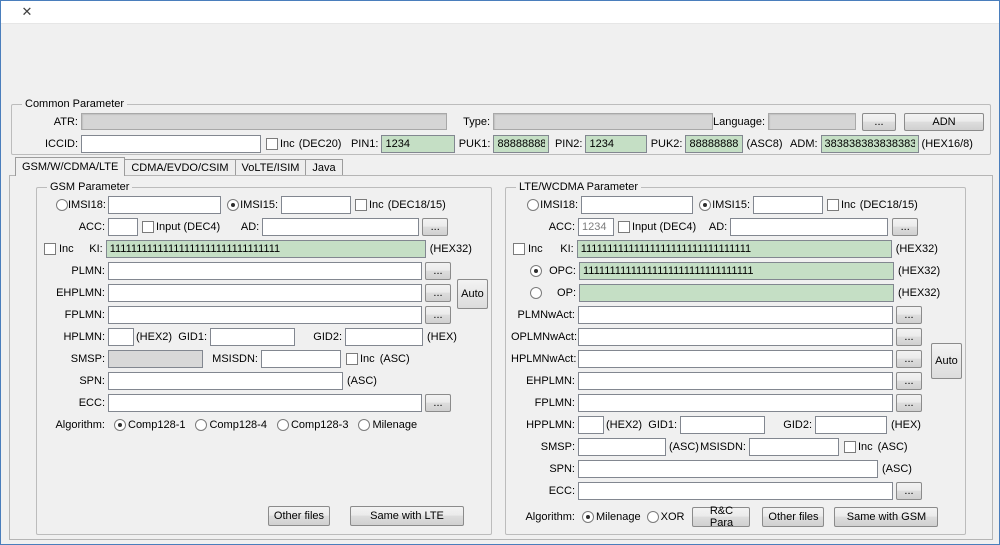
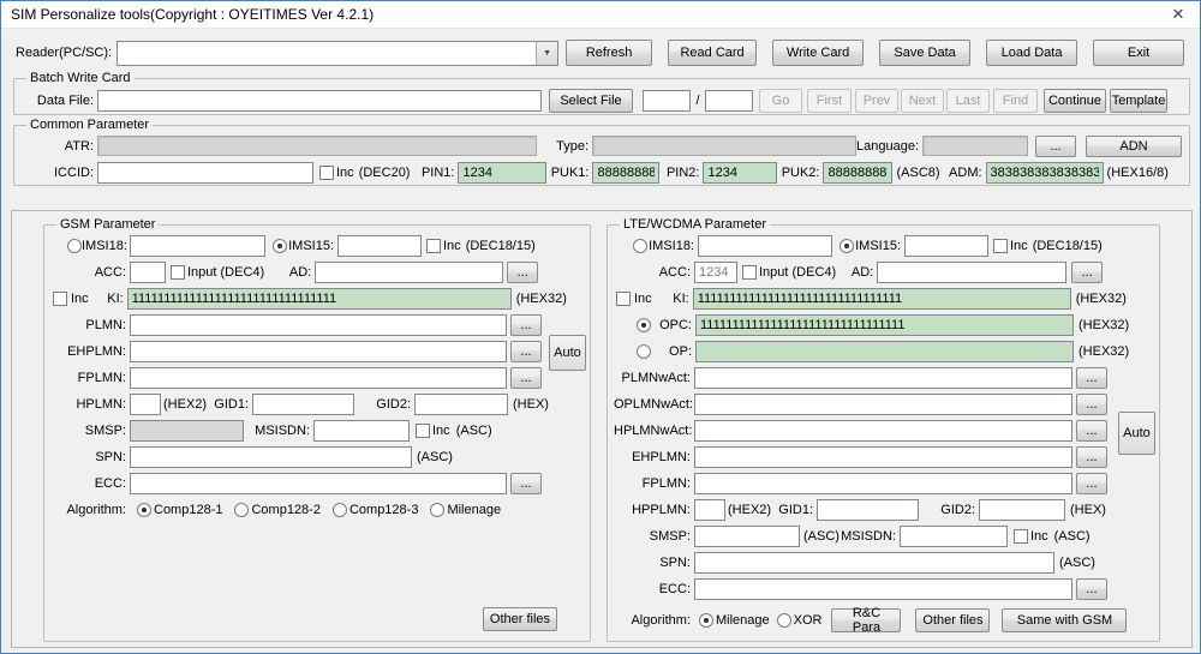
+ SIM Personalize tools(Copyright : OYEITIMES Ver 4.2.1)
  ✕
+ Reader(PC/SC):
+ Refresh
+ Read Card
+ Write Card
+ Save Data
+ Load Data
+ Exit
+ Batch Write Card
+ Data File:
+ Select File
+ /
+ Go
+ First
+ Prev
+ Next
+ Last
+ Find
+ Continue
+ Template
  Common Parameter
  ATR:
  Type:
  Language:
  ...
  ADN
  ICCID:
  Inc
  (DEC20)
  PIN1:
  1234
  PUK1:
  88888888
  PIN2:
  1234
  PUK2:
  88888888
  (ASC8)
  ADM:
  383838383838383
  (HEX16/8)
- GSM/W/CDMA/LTE
- CDMA/EVDO/CSIM
- VoLTE/ISIM
- Java
  GSM Parameter
  Auto
  IMSI18:
  IMSI15:
  Inc
  (DEC18/15)
  ACC:
  Input (DEC4)
  AD:
  ...
  Inc
  KI:
  11111111111111111111111111111111
  (HEX32)
  PLMN:
  ...
  EHPLMN:
  ...
  FPLMN:
  ...
  HPLMN:
  (HEX2)
  GID1:
  GID2:
  (HEX)
  SMSP:
  MSISDN:
  Inc
  (ASC)
  SPN:
  (ASC)
  ECC:
  ...
  Algorithm:
  Comp128-1
- Comp128-4
+ Comp128-2
  Comp128-3
  Milenage
  Other files
- Same with LTE
  LTE/WCDMA Parameter
  Auto
  IMSI18:
  IMSI15:
  Inc
  (DEC18/15)
  ACC:
  1234
  Input (DEC4)
  AD:
  ...
  Inc
  KI:
  11111111111111111111111111111111
  (HEX32)
  OPC:
  11111111111111111111111111111111
  (HEX32)
  OP:
  (HEX32)
  PLMNwAct:
  ...
  OPLMNwAct:
  ...
  HPLMNwAct:
  ...
  EHPLMN:
  ...
  FPLMN:
  ...
  HPPLMN:
  (HEX2)
  GID1:
  GID2:
  (HEX)
  SMSP:
  (ASC)
  MSISDN:
  Inc
  (ASC)
  SPN:
  (ASC)
  ECC:
  ...
  Algorithm:
  Milenage
  XOR
  R&C Para
  Other files
  Same with GSM
